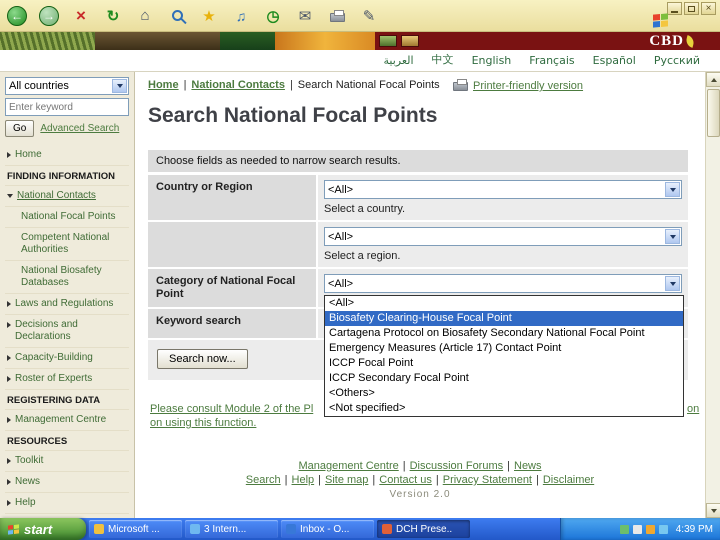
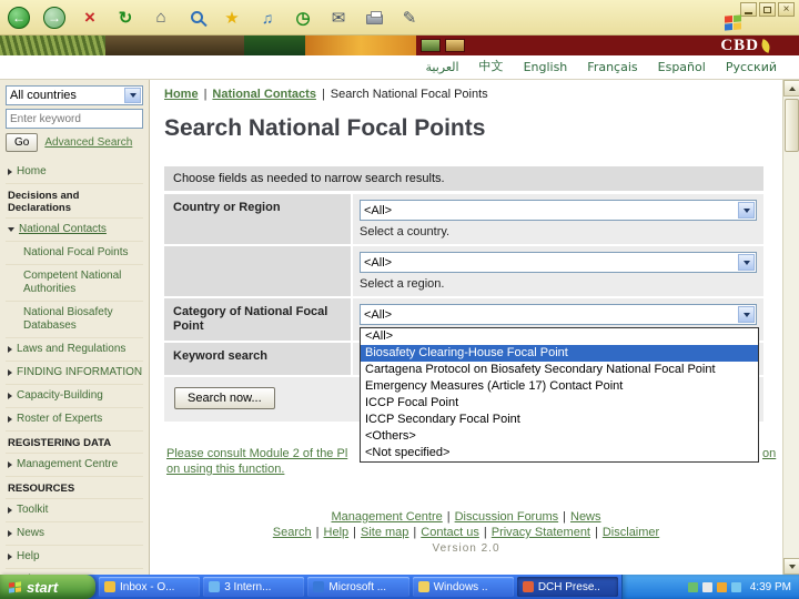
  ←
  →
  ×
  ↻
  ⌂
  ★
  ♫
  ◷
  ✉
  ✎
  ×
  CBD
  العربية
  中文
  English
  Français
  Español
  Русский
  All countries
  Enter keyword
  Go
  Advanced Search
  Home
- FINDING INFORMATION
+ Decisions and Declarations
  National Contacts
  National Focal Points
  Competent National Authorities
  National Biosafety Databases
  Laws and Regulations
- Decisions and Declarations
+ FINDING INFORMATION
  Capacity-Building
  Roster of Experts
  REGISTERING DATA
  Management Centre
  RESOURCES
  Toolkit
  News
  Help
  Home
  |
  National Contacts
  |
  Search National Focal Points
- Printer-friendly version
  Search National Focal Points
  Choose fields as needed to narrow search results.
  Country or Region
  <All>
  Select a country.
  <All>
  Select a region.
  Category of National Focal Point
  <All>
  Keyword search
  Search now...
  <All>
  Biosafety Clearing-House Focal Point
  Cartagena Protocol on Biosafety Secondary National Focal Point
  Emergency Measures (Article 17) Contact Point
  ICCP Focal Point
  ICCP Secondary Focal Point
  <Others>
  <Not specified>
  Please consult Module 2 of the Pl
  on
  on using this function.
  Management Centre | Discussion Forums | News
  Search | Help | Site map | Contact us | Privacy Statement | Disclaimer
  Version 2.0
  start
- Microsoft ...
+ Inbox - O...
  3 Intern...
- Inbox - O...
+ Microsoft ...
+ Windows ..
  DCH Prese..
  4:39 PM
